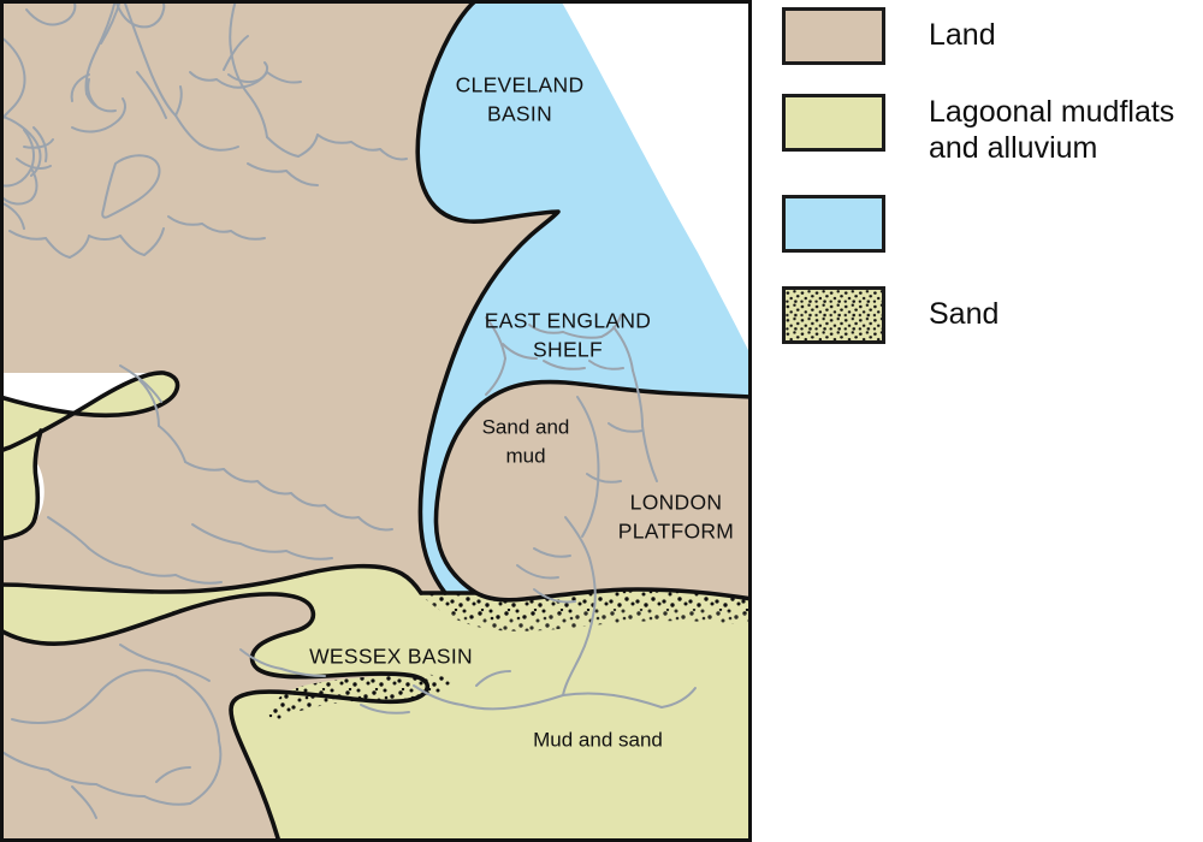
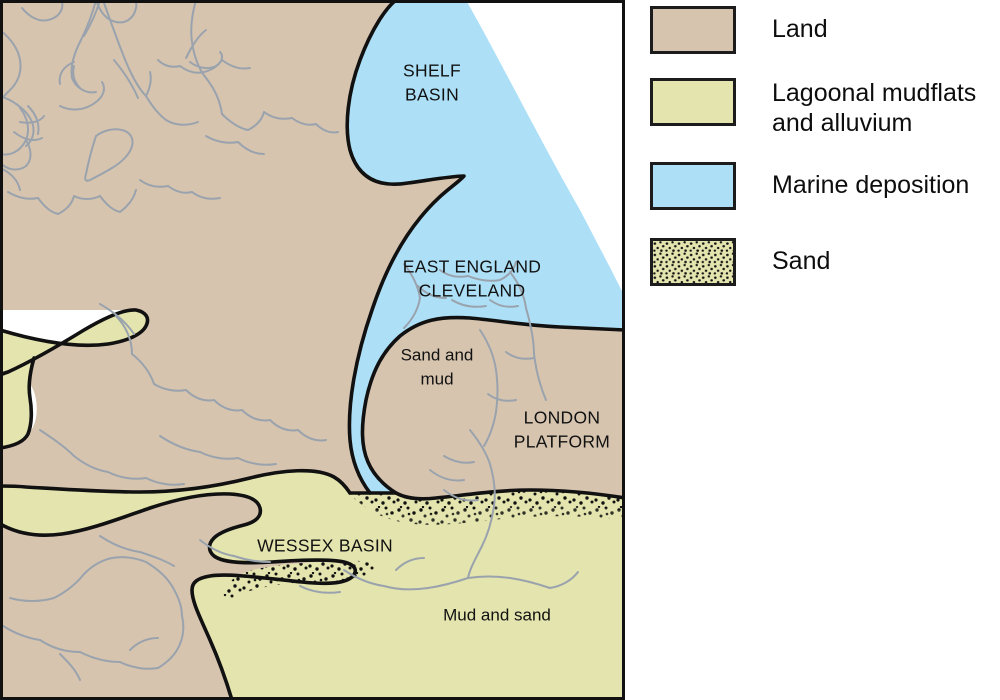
- CLEVELAND
+ SHELF
  BASIN
  EAST ENGLAND
- SHELF
+ CLEVELAND
  Sand and
  mud
  LONDON
  PLATFORM
  WESSEX BASIN
  Mud and sand
  Land
  Lagoonal mudflats
  and alluvium
+ Marine deposition
  Sand
